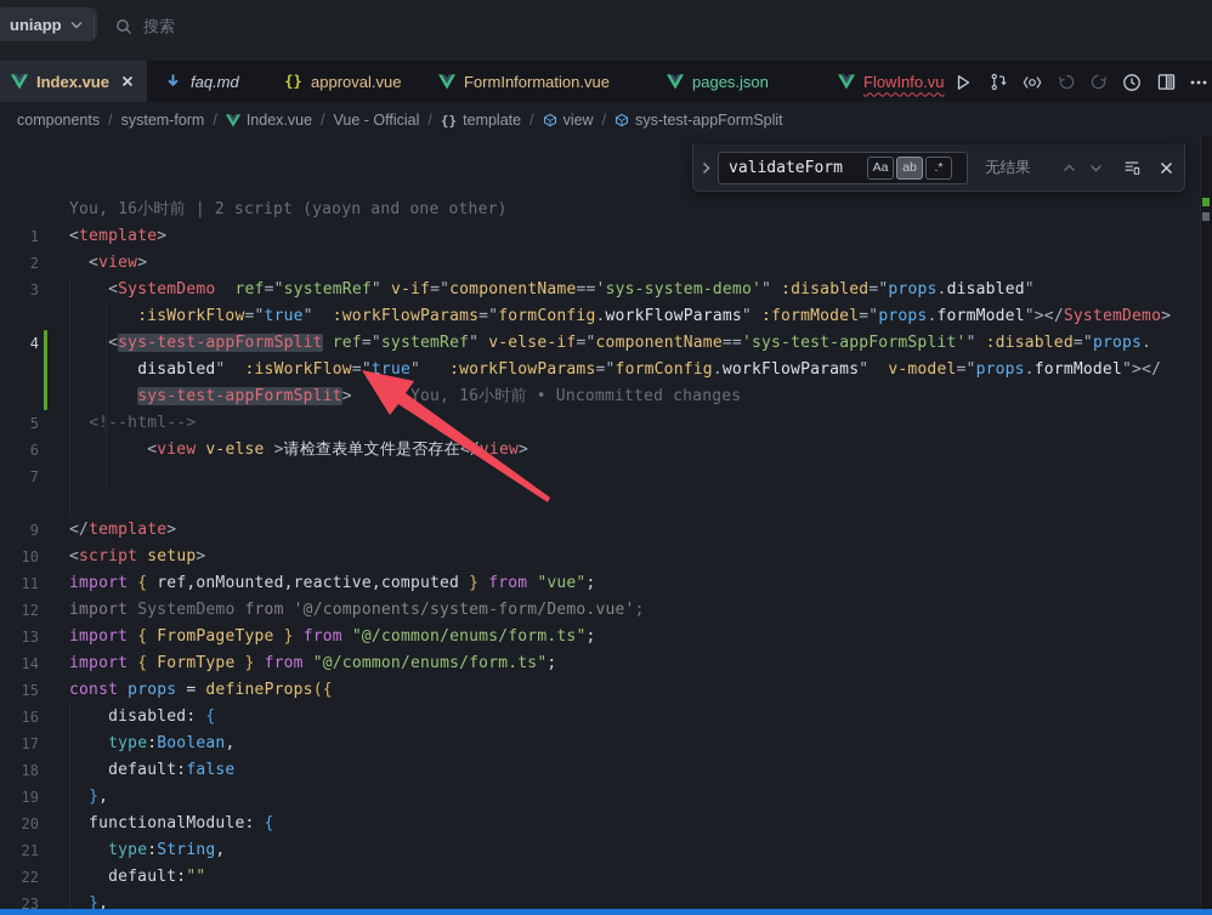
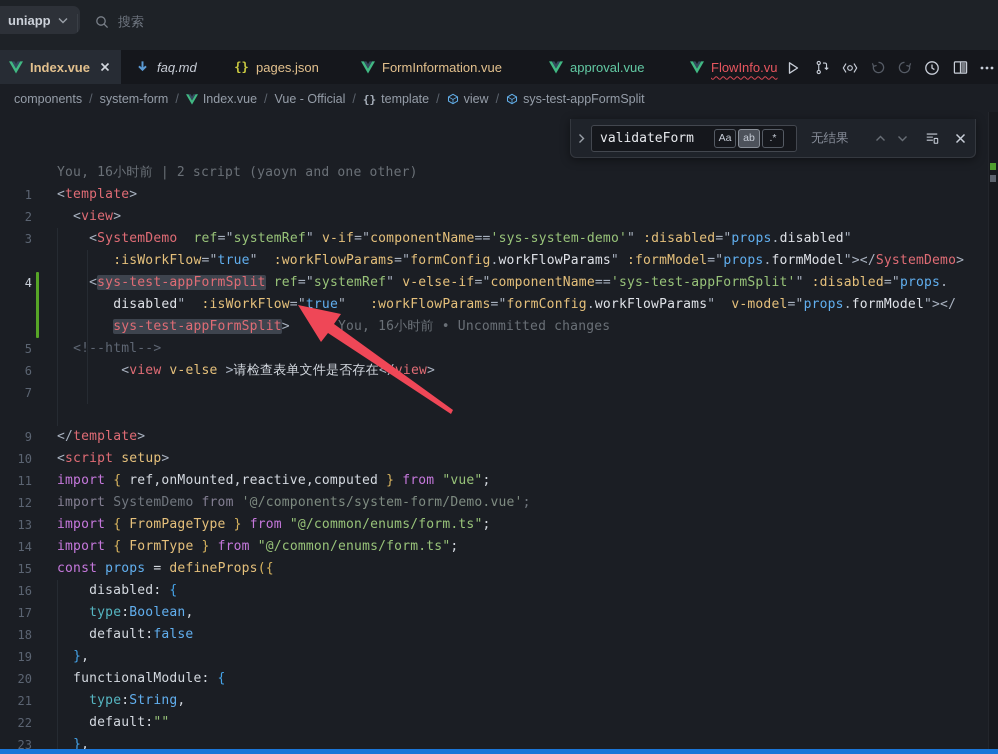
  uniapp
  搜索
  Index.vue
  faq.md
  {}
- approval.vue
+ pages.json
  FormInformation.vue
- pages.json
+ approval.vue
  FlowInfo.vu
  components
  /
  system-form
  /
  Index.vue
  /
  Vue - Official
  /
  {}
  template
  /
  view
  /
  sys-test-appFormSplit
  validateForm
  Aa
  ab
  .*
  无结果
  You, 16小时前 | 2 script (yaoyn and one other)
  1
  <template>
  2
  <view>
  3
  <SystemDemo ref="systemRef" v-if="componentName=='sys-system-demo'" :disabled="props.disabled"
  :isWorkFlow="true" :workFlowParams="formConfig.workFlowParams" :formModel="props.formModel"></SystemDemo>
  4
  <sys-test-appFormSplit ref="systemRef" v-else-if="componentName=='sys-test-appFormSplit'" :disabled="props.
  disabled" :isWorkFlow="true" :workFlowParams="formConfig.workFlowParams" v-model="props.formModel"></
  sys-test-appFormSplit> You, 16小时前 • Uncommitted changes
  5
  <!--html-->
  6
  <view v-else >请检查表单文件是否存在< view>
  7
  9
  </template>
  10
  <script setup>
  11
  import { ref,onMounted,reactive,computed } from "vue";
  12
  import SystemDemo from '@/components/system-form/Demo.vue';
  13
  import { FromPageType } from "@/common/enums/form.ts";
  14
  import { FormType } from "@/common/enums/form.ts";
  15
  const props = defineProps({
  16
  disabled: {
  17
  type:Boolean,
  18
  default:false
  19
  },
  20
  functionalModule: {
  21
  type:String,
  22
  default:""
  23
  },
